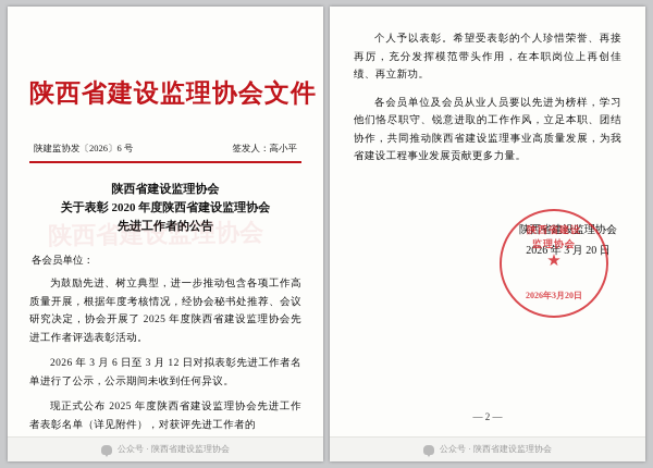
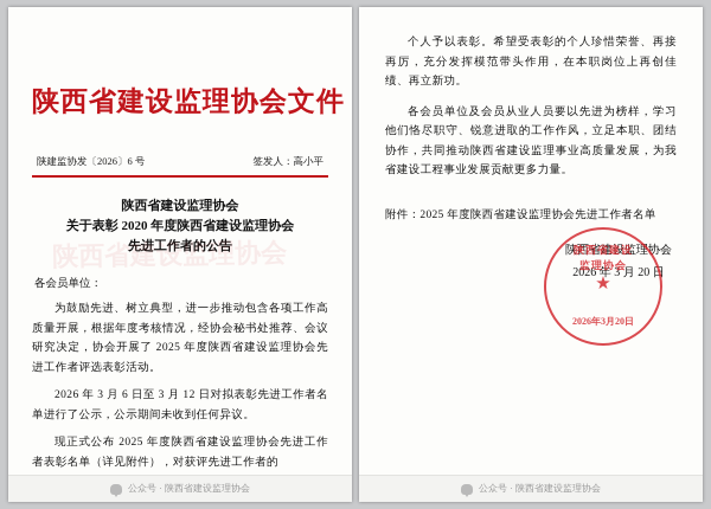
  陕西省建设监理协会文件
  陕建监协发〔2026〕6 号
  签发人：高小平
  陕西省建设监理协会
  关于表彰 2020 年度陕西省建设监理协会
  先进工作者的公告
  各会员单位：
  为鼓励先进、树立典型，进一步推动包含各项工作高质量开展，根据年度考核情况，经协会秘书处推荐、会议研究决定，协会开展了 2025 年度陕西省建设监理协会先进工作者评选表彰活动。
  2026 年 3 月 6 日至 3 月 12 日对拟表彰先进工作者名单进行了公示，公示期间未收到任何异议。
  现正式公布 2025 年度陕西省建设监理协会先进工作者表彰名单（详见附件），对获评先进工作者的
  陕西省建设监理协会
  公众号 · 陕西省建设监理协会
  个人予以表彰。希望受表彰的个人珍惜荣誉、再接再厉，充分发挥模范带头作用，在本职岗位上再创佳绩、再立新功。
  各会员单位及会员从业人员要以先进为榜样，学习他们恪尽职守、锐意进取的工作作风，立足本职、团结协作，共同推动陕西省建设监理事业高质量发展，为我省建设工程事业发展贡献更多力量。
+ 附件：2025 年度陕西省建设监理协会先进工作者名单
  陕西省建设监理协会
  2026 年 3 月 20 日
  陕西省建设
  监理协会
  ★
  2026年3月20日
- — 2 —
  公众号 · 陕西省建设监理协会
